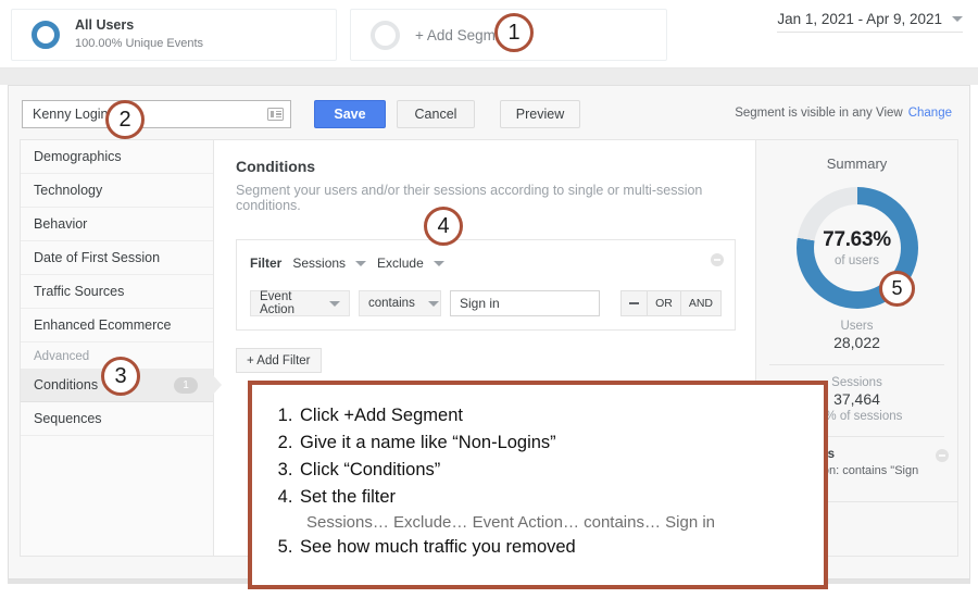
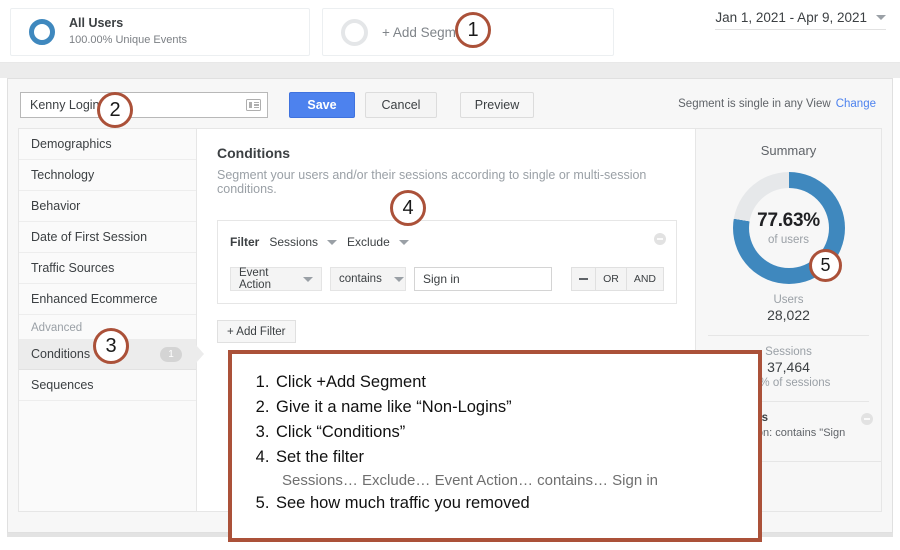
  All Users
  100.00% Unique Events
  + Add Segm
  Jan 1, 2021 - Apr 9, 2021
  Kenny Login
  Save
  Cancel
  Preview
- Segment is visible in any View Change
+ Segment is single in any View Change
  Demographics
  Technology
  Behavior
  Date of First Session
  Traffic Sources
  Enhanced Ecommerce
  Advanced
  Conditions
  1
  Sequences
  Conditions
  Segment your users and/or their sessions according to single or multi-session conditions.
  Filter
  Sessions
  Exclude
  Event Action
  contains
  Sign in
  OR
  AND
  + Add Filter
  Summary
  77.63%
  of users
  Users
  28,022
  Sessions
  37,464
  % of sessions
  1
  2
  3
  4
  5
  Click +Add Segment
  Give it a name like “Non-Logins”
  Click “Conditions”
  Set the filter
  Sessions… Exclude… Event Action… contains… Sign in
  See how much traffic you removed
